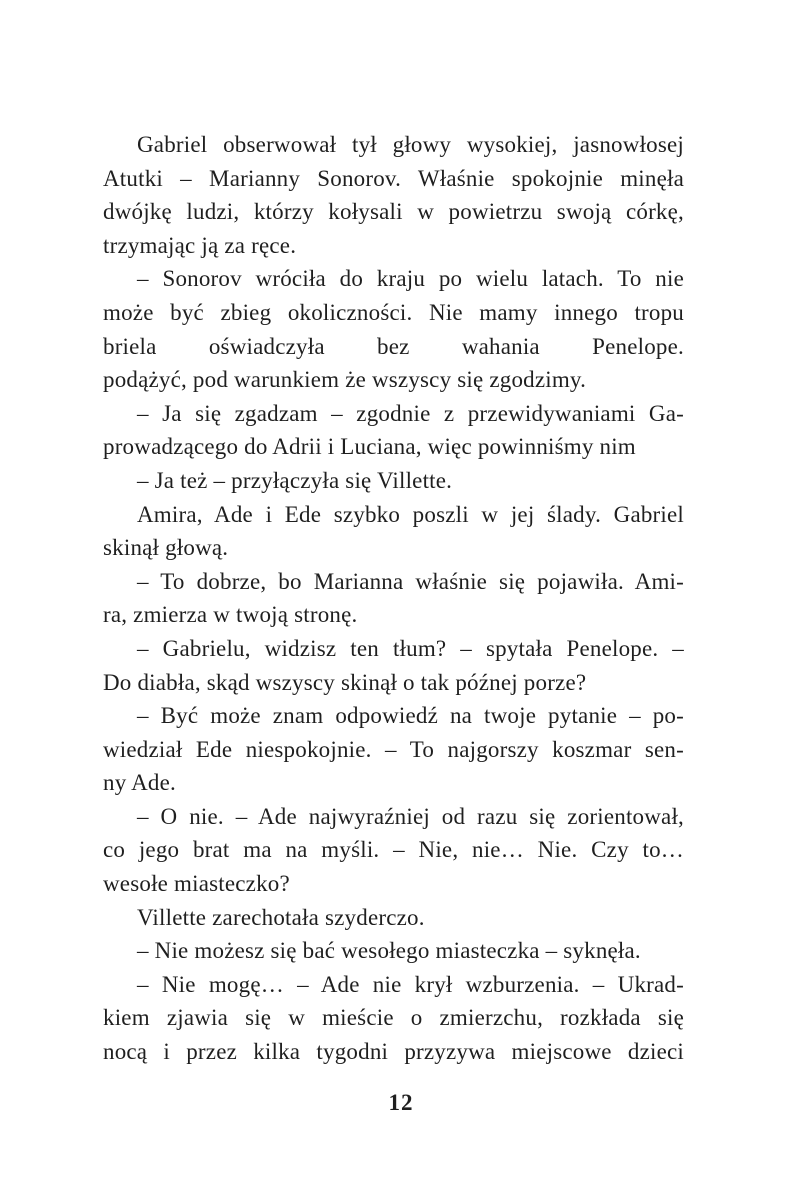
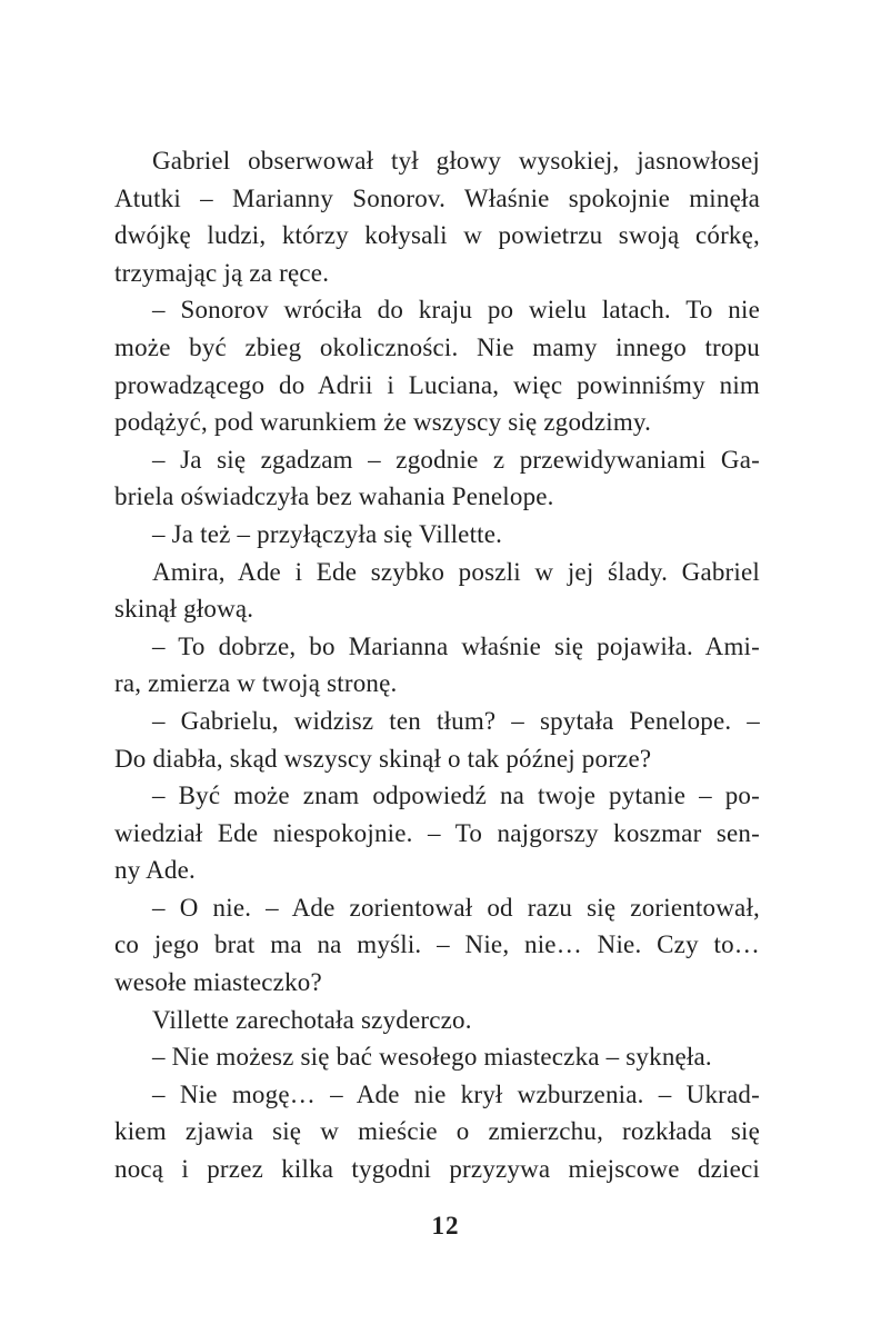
  Gabriel obserwował tył głowy wysokiej, jasnowłosej
  Atutki – Marianny Sonorov. Właśnie spokojnie minęła
  dwójkę ludzi, którzy kołysali w powietrzu swoją córkę,
  trzymając ją za ręce.
  – Sonorov wróciła do kraju po wielu latach. To nie
  może być zbieg okoliczności. Nie mamy innego tropu
- briela oświadczyła bez wahania Penelope.
+ prowadzącego do Adrii i Luciana, więc powinniśmy nim
  podążyć, pod warunkiem że wszyscy się zgodzimy.
  – Ja się zgadzam – zgodnie z przewidywaniami Ga-
- prowadzącego do Adrii i Luciana, więc powinniśmy nim
+ briela oświadczyła bez wahania Penelope.
  – Ja też – przyłączyła się Villette.
  Amira, Ade i Ede szybko poszli w jej ślady. Gabriel
  skinął głową.
  – To dobrze, bo Marianna właśnie się pojawiła. Ami-
  ra, zmierza w twoją stronę.
  – Gabrielu, widzisz ten tłum? – spytała Penelope. –
  Do diabła, skąd wszyscy skinął o tak późnej porze?
  – Być może znam odpowiedź na twoje pytanie – po-
  wiedział Ede niespokojnie. – To najgorszy koszmar sen-
  ny Ade.
- – O nie. – Ade najwyraźniej od razu się zorientował,
+ – O nie. – Ade zorientował od razu się zorientował,
  co jego brat ma na myśli. – Nie, nie… Nie. Czy to…
  wesołe miasteczko?
  Villette zarechotała szyderczo.
  – Nie możesz się bać wesołego miasteczka – syknęła.
  – Nie mogę… – Ade nie krył wzburzenia. – Ukrad-
  kiem zjawia się w mieście o zmierzchu, rozkłada się
  nocą i przez kilka tygodni przyzywa miejscowe dzieci
  12
